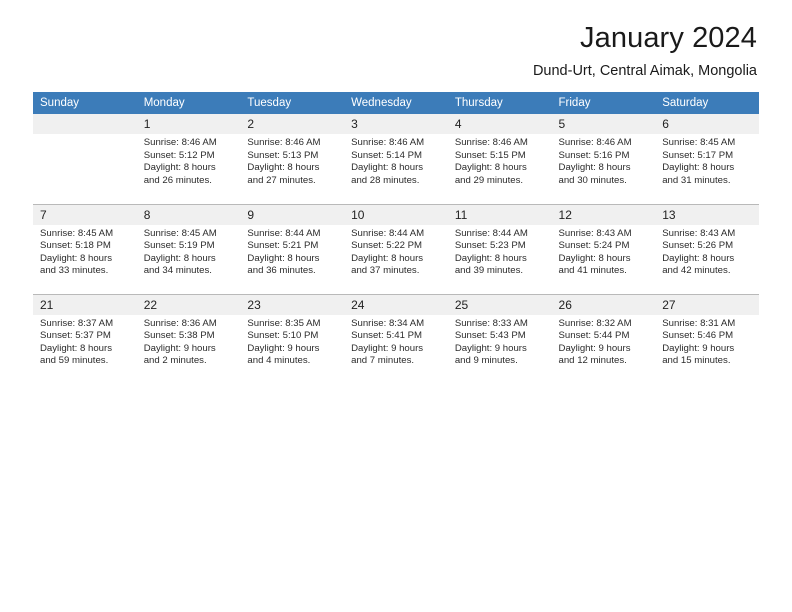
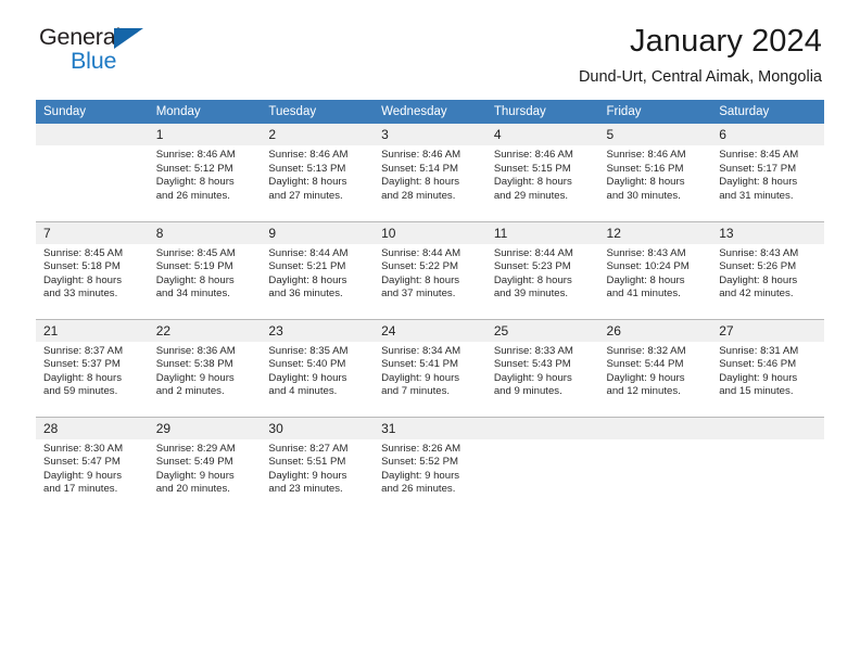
+ General
+ Blue
  January 2024
  Dund-Urt, Central Aimak, Mongolia
  Sunday	Monday	Tuesday	Wednesday	Thursday	Friday	Saturday
  	1Sunrise: 8:46 AMSunset: 5:12 PMDaylight: 8 hoursand 26 minutes.	2Sunrise: 8:46 AMSunset: 5:13 PMDaylight: 8 hoursand 27 minutes.	3Sunrise: 8:46 AMSunset: 5:14 PMDaylight: 8 hoursand 28 minutes.	4Sunrise: 8:46 AMSunset: 5:15 PMDaylight: 8 hoursand 29 minutes.	5Sunrise: 8:46 AMSunset: 5:16 PMDaylight: 8 hoursand 30 minutes.	6Sunrise: 8:45 AMSunset: 5:17 PMDaylight: 8 hoursand 31 minutes.
- 7Sunrise: 8:45 AMSunset: 5:18 PMDaylight: 8 hoursand 33 minutes.	8Sunrise: 8:45 AMSunset: 5:19 PMDaylight: 8 hoursand 34 minutes.	9Sunrise: 8:44 AMSunset: 5:21 PMDaylight: 8 hoursand 36 minutes.	10Sunrise: 8:44 AMSunset: 5:22 PMDaylight: 8 hoursand 37 minutes.	11Sunrise: 8:44 AMSunset: 5:23 PMDaylight: 8 hoursand 39 minutes.	12Sunrise: 8:43 AMSunset: 5:24 PMDaylight: 8 hoursand 41 minutes.	13Sunrise: 8:43 AMSunset: 5:26 PMDaylight: 8 hoursand 42 minutes.
+ 7Sunrise: 8:45 AMSunset: 5:18 PMDaylight: 8 hoursand 33 minutes.	8Sunrise: 8:45 AMSunset: 5:19 PMDaylight: 8 hoursand 34 minutes.	9Sunrise: 8:44 AMSunset: 5:21 PMDaylight: 8 hoursand 36 minutes.	10Sunrise: 8:44 AMSunset: 5:22 PMDaylight: 8 hoursand 37 minutes.	11Sunrise: 8:44 AMSunset: 5:23 PMDaylight: 8 hoursand 39 minutes.	12Sunrise: 8:43 AMSunset: 10:24 PMDaylight: 8 hoursand 41 minutes.	13Sunrise: 8:43 AMSunset: 5:26 PMDaylight: 8 hoursand 42 minutes.
- 21Sunrise: 8:37 AMSunset: 5:37 PMDaylight: 8 hoursand 59 minutes.	22Sunrise: 8:36 AMSunset: 5:38 PMDaylight: 9 hoursand 2 minutes.	23Sunrise: 8:35 AMSunset: 5:10 PMDaylight: 9 hoursand 4 minutes.	24Sunrise: 8:34 AMSunset: 5:41 PMDaylight: 9 hoursand 7 minutes.	25Sunrise: 8:33 AMSunset: 5:43 PMDaylight: 9 hoursand 9 minutes.	26Sunrise: 8:32 AMSunset: 5:44 PMDaylight: 9 hoursand 12 minutes.	27Sunrise: 8:31 AMSunset: 5:46 PMDaylight: 9 hoursand 15 minutes.
+ 21Sunrise: 8:37 AMSunset: 5:37 PMDaylight: 8 hoursand 59 minutes.	22Sunrise: 8:36 AMSunset: 5:38 PMDaylight: 9 hoursand 2 minutes.	23Sunrise: 8:35 AMSunset: 5:40 PMDaylight: 9 hoursand 4 minutes.	24Sunrise: 8:34 AMSunset: 5:41 PMDaylight: 9 hoursand 7 minutes.	25Sunrise: 8:33 AMSunset: 5:43 PMDaylight: 9 hoursand 9 minutes.	26Sunrise: 8:32 AMSunset: 5:44 PMDaylight: 9 hoursand 12 minutes.	27Sunrise: 8:31 AMSunset: 5:46 PMDaylight: 9 hoursand 15 minutes.
+ 28Sunrise: 8:30 AMSunset: 5:47 PMDaylight: 9 hoursand 17 minutes.	29Sunrise: 8:29 AMSunset: 5:49 PMDaylight: 9 hoursand 20 minutes.	30Sunrise: 8:27 AMSunset: 5:51 PMDaylight: 9 hoursand 23 minutes.	31Sunrise: 8:26 AMSunset: 5:52 PMDaylight: 9 hoursand 26 minutes.
